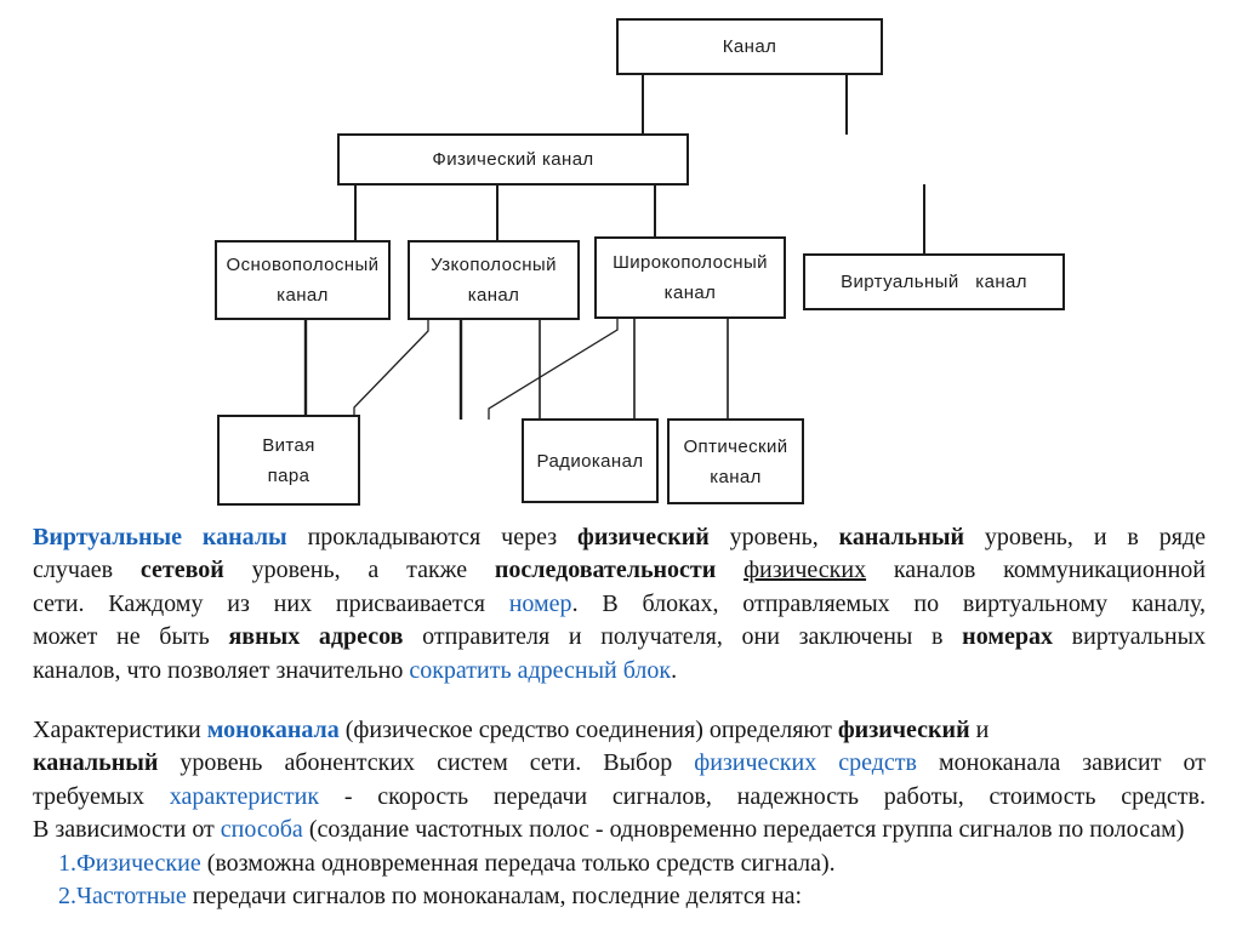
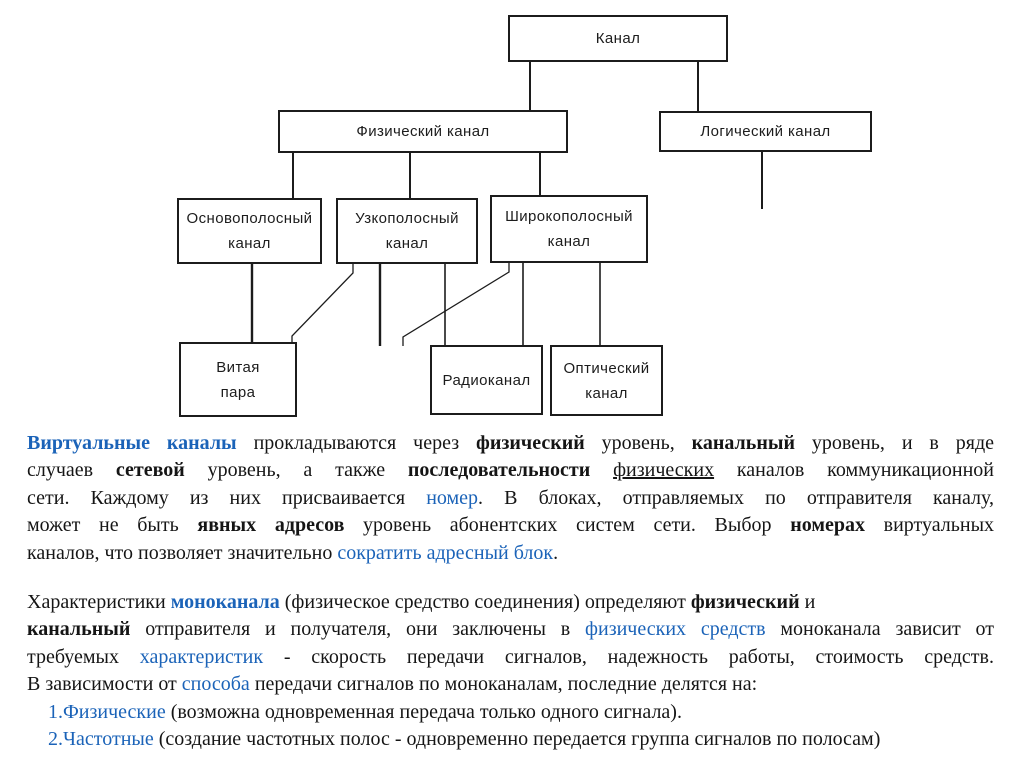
  Канал
  Физический канал
+ Логический канал
  Основополосный
  канал
  Узкополосный
  канал
  Широкополосный
  канал
- Виртуальный канал
  Витая
  пара
  Радиоканал
  Оптический
  канал
  Виртуальные каналы прокладываются через физический уровень, канальный уровень, и в ряде
  случаев сетевой уровень, а также последовательности физических каналов коммуникационной
- сети. Каждому из них присваивается номер. В блоках, отправляемых по виртуальному каналу,
+ сети. Каждому из них присваивается номер. В блоках, отправляемых по отправителя каналу,
- может не быть явных адресов отправителя и получателя, они заключены в номерах виртуальных
+ может не быть явных адресов уровень абонентских систем сети. Выбор номерах виртуальных
  каналов, что позволяет значительно сократить адресный блок.
  Характеристики моноканала (физическое средство соединения) определяют физический и
- канальный уровень абонентских систем сети. Выбор физических средств моноканала зависит от
+ канальный отправителя и получателя, они заключены в физических средств моноканала зависит от
  требуемых характеристик - скорость передачи сигналов, надежность работы, стоимость средств.
- В зависимости от способа (создание частотных полос - одновременно передается группа сигналов по полосам)
+ В зависимости от способа передачи сигналов по моноканалам, последние делятся на:
- 1.Физические (возможна одновременная передача только средств сигнала).
+ 1.Физические (возможна одновременная передача только одного сигнала).
- 2.Частотные передачи сигналов по моноканалам, последние делятся на:
+ 2.Частотные (создание частотных полос - одновременно передается группа сигналов по полосам)
